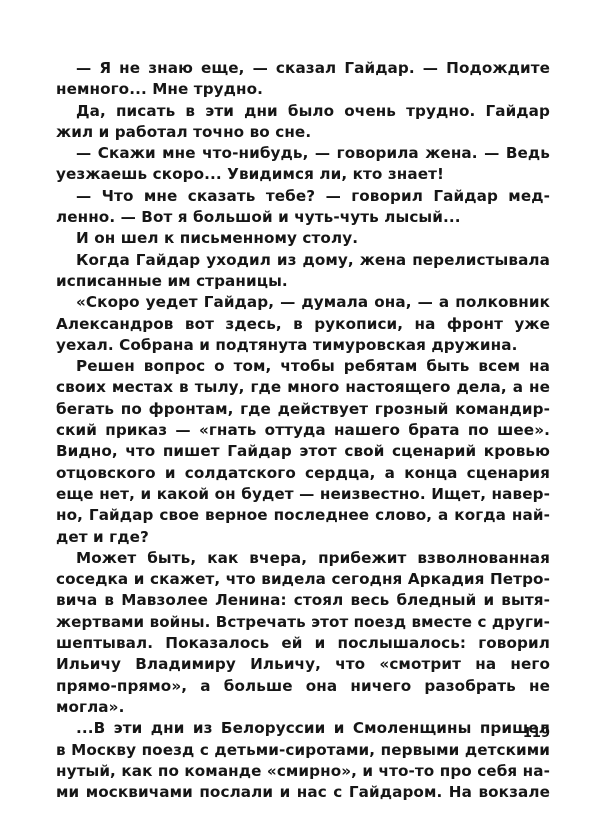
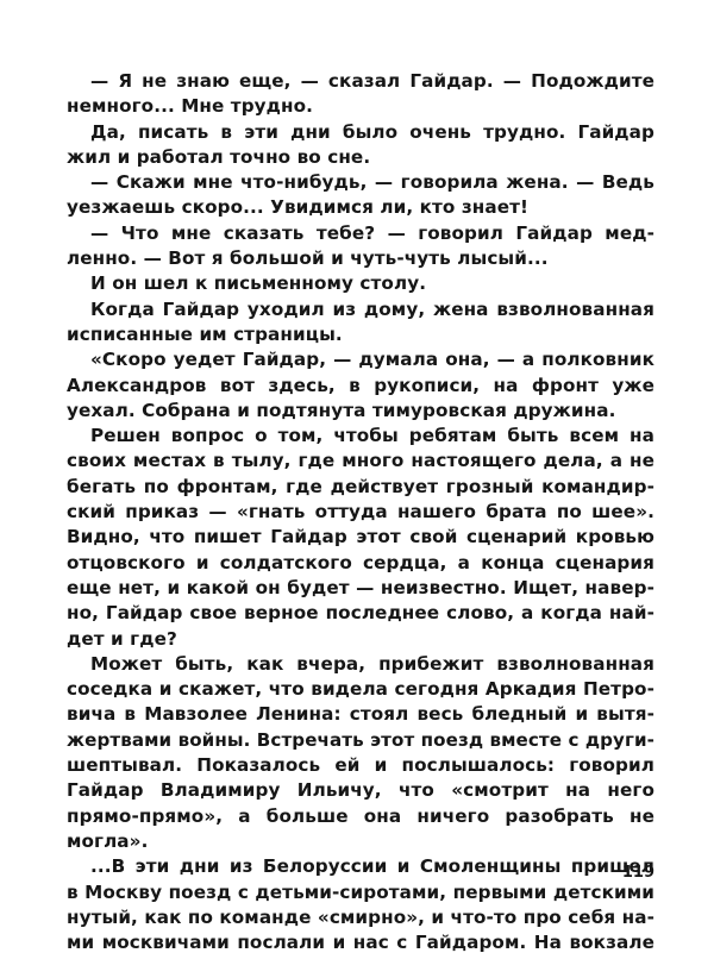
  — Я не знаю еще, — сказал Гайдар. — Подождите
  немного... Мне трудно.
  Да, писать в эти дни было очень трудно. Гайдар
  жил и работал точно во сне.
  — Скажи мне что-нибудь, — говорила жена. — Ведь
  уезжаешь скоро... Увидимся ли, кто знает!
  — Что мне сказать тебе? — говорил Гайдар мед-
  ленно. — Вот я большой и чуть-чуть лысый...
  И он шел к письменному столу.
- Когда Гайдар уходил из дому, жена перелистывала
+ Когда Гайдар уходил из дому, жена взволнованная
  исписанные им страницы.
  «Скоро уедет Гайдар, — думала она, — а полковник
  Александров вот здесь, в рукописи, на фронт уже
  уехал. Собрана и подтянута тимуровская дружина.
  Решен вопрос о том, чтобы ребятам быть всем на
  своих местах в тылу, где много настоящего дела, а не
  бегать по фронтам, где действует грозный командир-
  ский приказ — «гнать оттуда нашего брата по шее».
  Видно, что пишет Гайдар этот свой сценарий кровью
  отцовского и солдатского сердца, а конца сценария
  еще нет, и какой он будет — неизвестно. Ищет, навер-
  но, Гайдар свое верное последнее слово, а когда най-
  дет и где?
  Может быть, как вчера, прибежит взволнованная
  соседка и скажет, что видела сегодня Аркадия Петро-
  вича в Мавзолее Ленина: стоял весь бледный и вытя-
  жертвами войны. Встречать этот поезд вместе с други-
  шептывал. Показалось ей и послышалось: говорил
- Ильичу Владимиру Ильичу, что «смотрит на него
+ Гайдар Владимиру Ильичу, что «смотрит на него
  прямо-прямо», а больше она ничего разобрать не
  могла».
  ...В эти дни из Белоруссии и Смоленщины пришел
  в Москву поезд с детьми-сиротами, первыми детскими
  нутый, как по команде «смирно», и что-то про себя на-
  ми москвичами послали и нас с Гайдаром. На вокзале
  119
